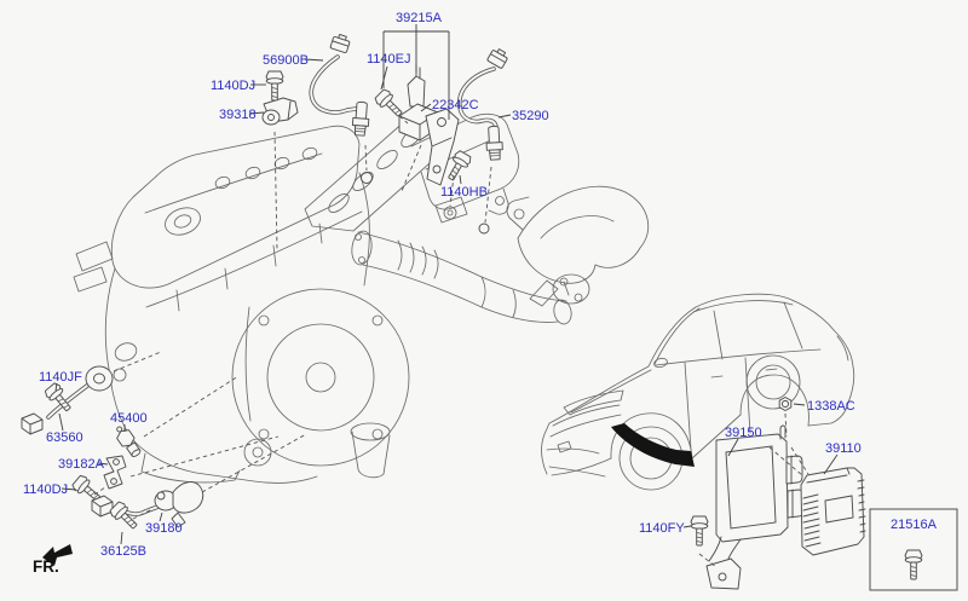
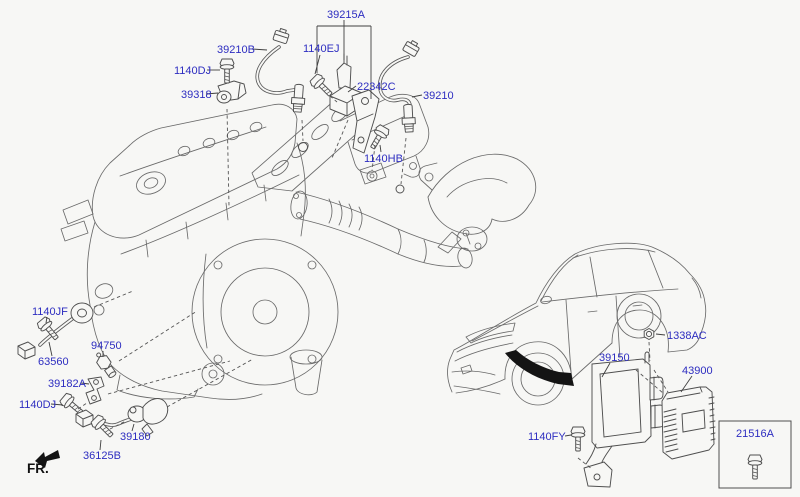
  39215A
- 56900B
+ 39210B
  1140DJ
  39318
  1140EJ
  22342C
- 35290
+ 39210
  1140HB
  1140JF
  63560
- 45400
+ 94750
  39182A
  1140DJ
  39180
  36125B
  1338AC
  39150
- 39110
+ 43900
  1140FY
  21516A
  FR.
